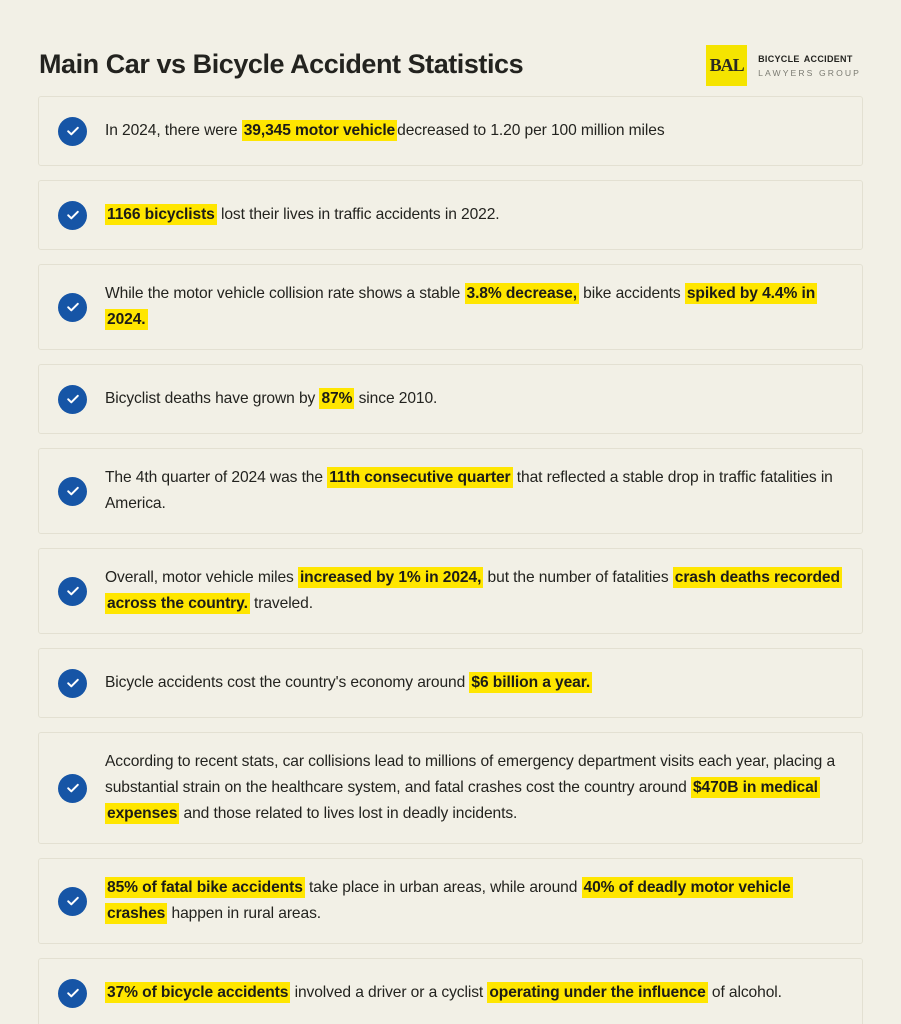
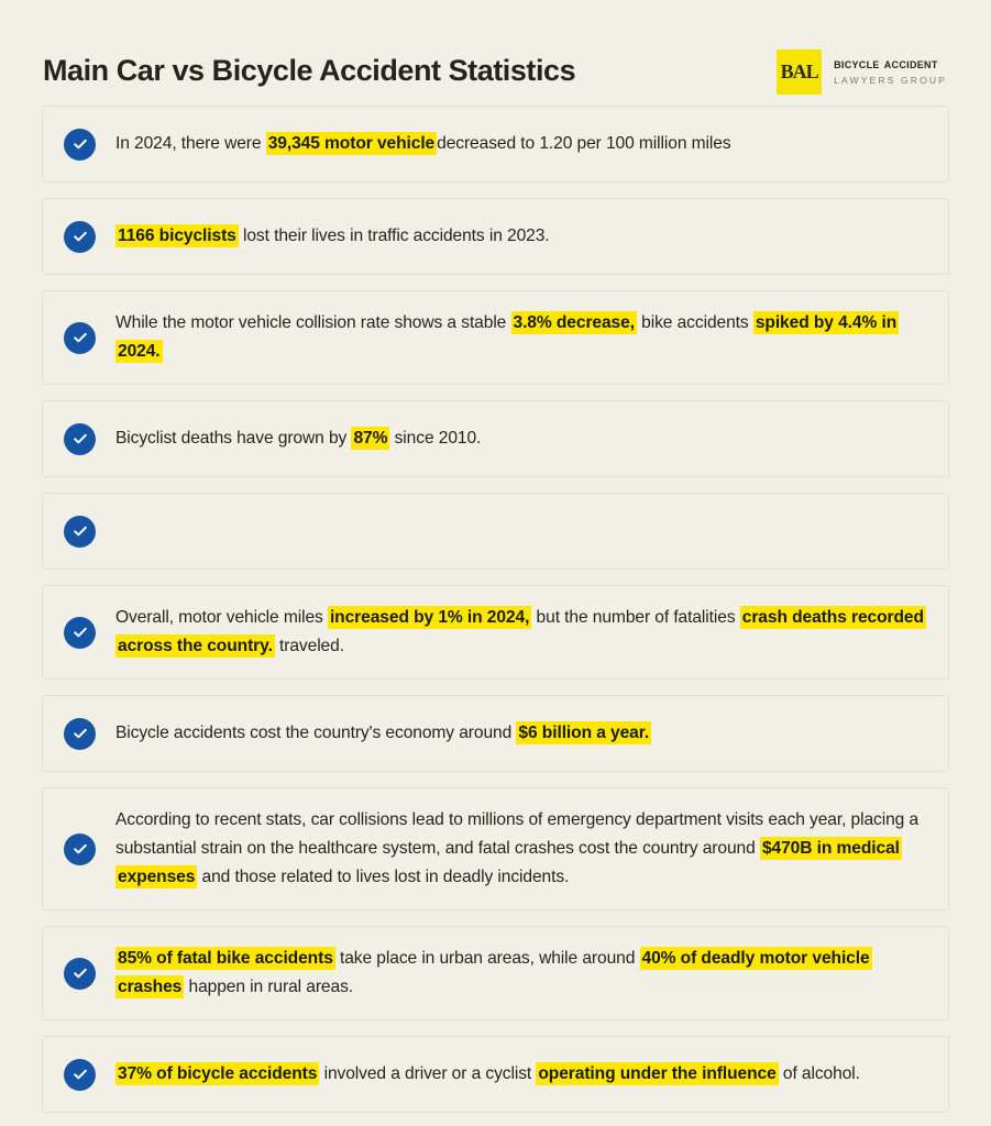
  Main Car vs Bicycle Accident Statistics
  BAL
  bicycle accident
  LAWYERS GROUP
  In 2024, there were 39,345 motor vehicledecreased to 1.20 per 100 million miles
- 1166 bicyclists lost their lives in traffic accidents in 2022.
+ 1166 bicyclists lost their lives in traffic accidents in 2023.
  While the motor vehicle collision rate shows a stable 3.8% decrease, bike accidents spiked by 4.4% in 2024.
  Bicyclist deaths have grown by 87% since 2010.
- The 4th quarter of 2024 was the 11th consecutive quarter that reflected a stable drop in traffic fatalities in America.
  Overall, motor vehicle miles increased by 1% in 2024, but the number of fatalities crash deaths recorded across the country. traveled.
  Bicycle accidents cost the country's economy around $6 billion a year.
  According to recent stats, car collisions lead to millions of emergency department visits each year, placing a substantial strain on the healthcare system, and fatal crashes cost the country around $470B in medical expenses and those related to lives lost in deadly incidents.
  85% of fatal bike accidents take place in urban areas, while around 40% of deadly motor vehicle crashes happen in rural areas.
  37% of bicycle accidents involved a driver or a cyclist operating under the influence of alcohol.
